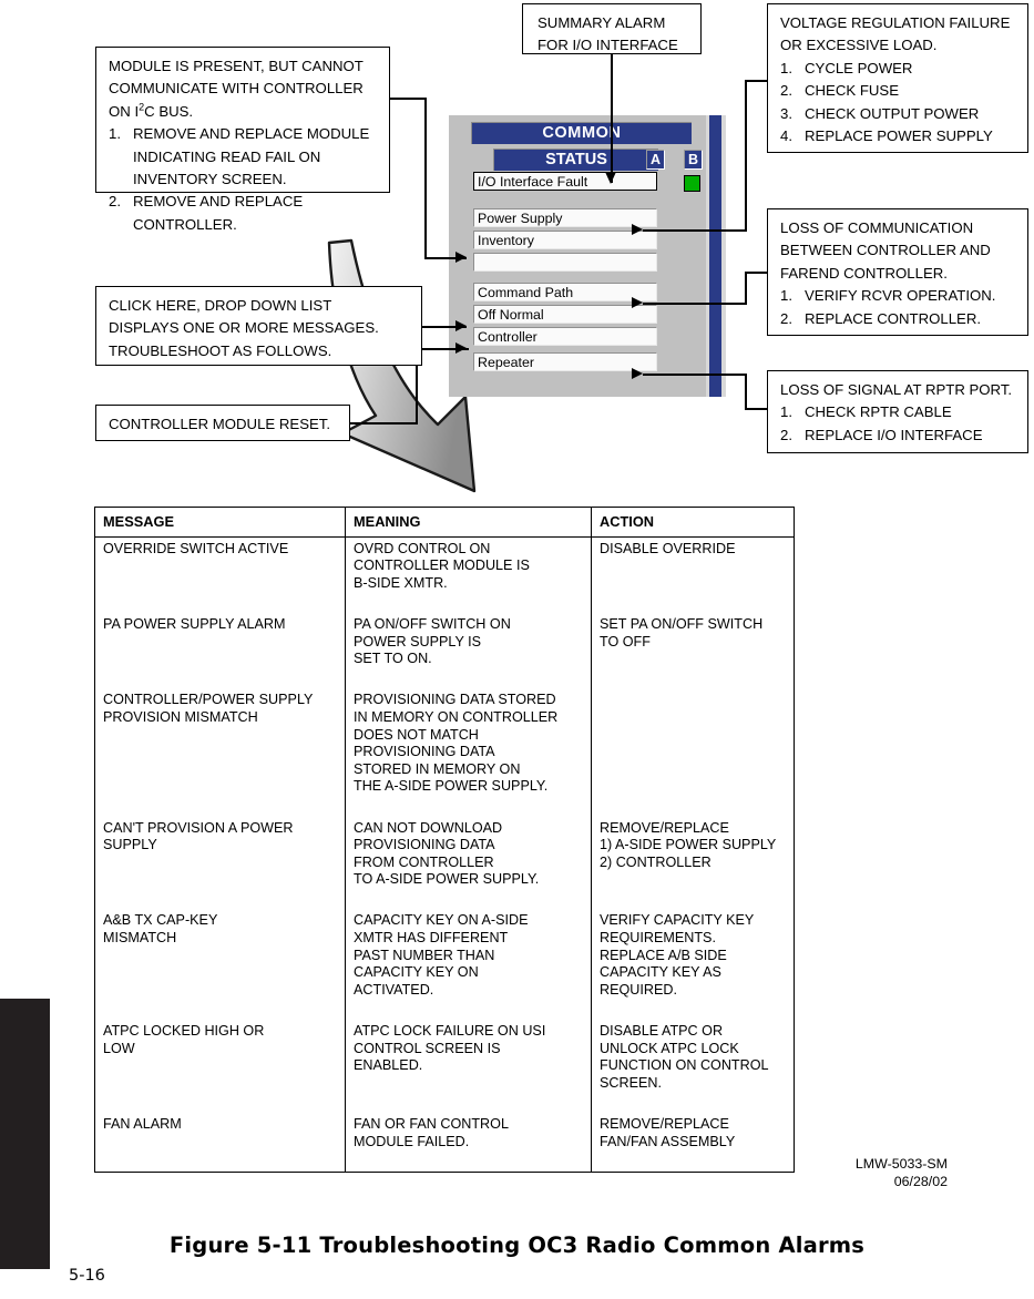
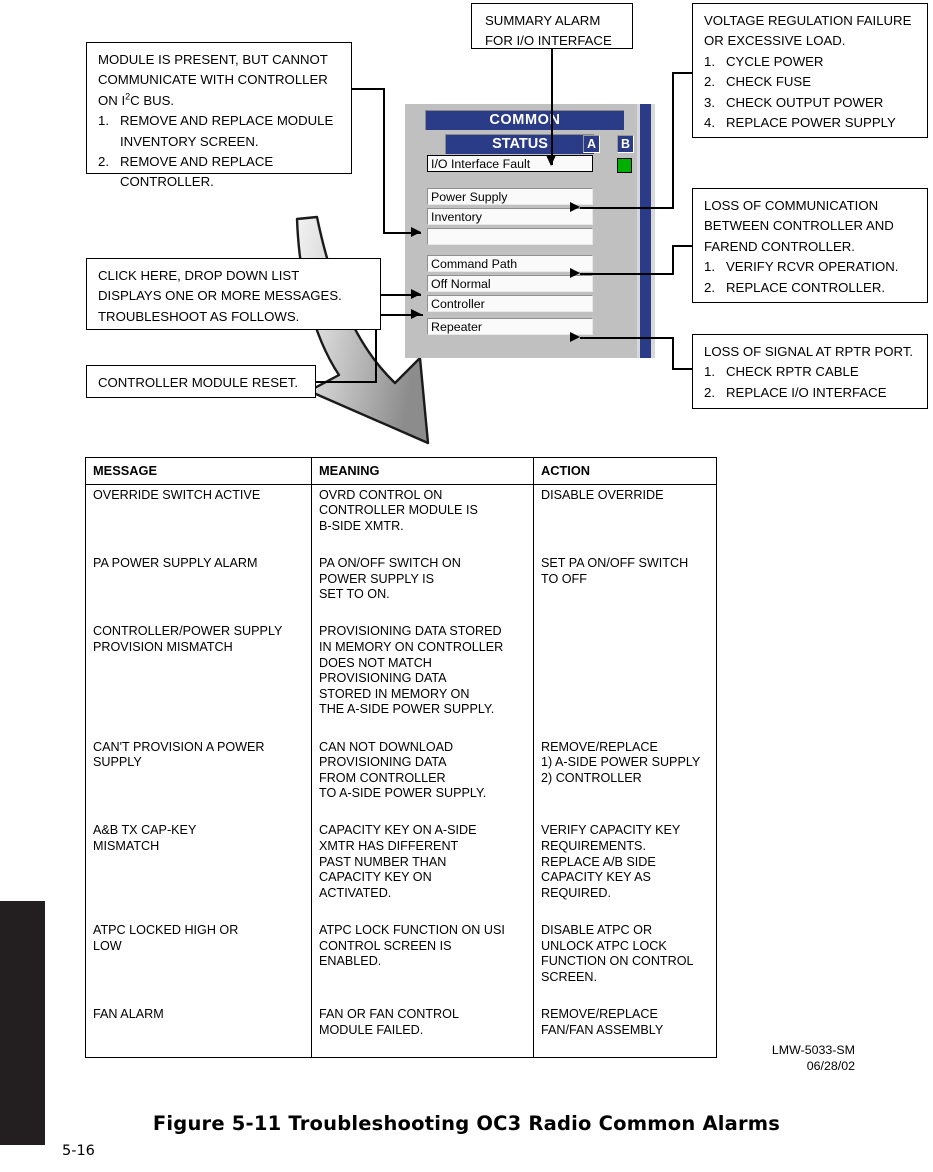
  COMMON
  STATUS
  A
  B
  I/O Interface Fault
  Power Supply
  Inventory
  Command Path
  Off Normal
  Controller
  Repeater
  MODULE IS PRESENT, BUT CANNOT
  COMMUNICATE WITH CONTROLLER
  ON I2C BUS.
  1. REMOVE AND REPLACE MODULE
- INDICATING READ FAIL ON
  INVENTORY SCREEN.
  2. REMOVE AND REPLACE
  CONTROLLER.
  SUMMARY ALARM
  FOR I/O INTERFACE
  VOLTAGE REGULATION FAILURE
  OR EXCESSIVE LOAD.
  1. CYCLE POWER
  2. CHECK FUSE
  3. CHECK OUTPUT POWER
  4. REPLACE POWER SUPPLY
  LOSS OF COMMUNICATION
  BETWEEN CONTROLLER AND
  FAREND CONTROLLER.
  1. VERIFY RCVR OPERATION.
  2. REPLACE CONTROLLER.
  CLICK HERE, DROP DOWN LIST
  DISPLAYS ONE OR MORE MESSAGES.
  TROUBLESHOOT AS FOLLOWS.
  LOSS OF SIGNAL AT RPTR PORT.
  1. CHECK RPTR CABLE
  2. REPLACE I/O INTERFACE
  CONTROLLER MODULE RESET.
  MESSAGE	MEANING	ACTION
  OVERRIDE SWITCH ACTIVE	OVRD CONTROL ONCONTROLLER MODULE ISB-SIDE XMTR.	DISABLE OVERRIDE
  PA POWER SUPPLY ALARM	PA ON/OFF SWITCH ONPOWER SUPPLY ISSET TO ON.	SET PA ON/OFF SWITCHTO OFF
  CONTROLLER/POWER SUPPLYPROVISION MISMATCH	PROVISIONING DATA STOREDIN MEMORY ON CONTROLLERDOES NOT MATCHPROVISIONING DATASTORED IN MEMORY ONTHE A-SIDE POWER SUPPLY.
  CAN'T PROVISION A POWERSUPPLY	CAN NOT DOWNLOADPROVISIONING DATAFROM CONTROLLERTO A-SIDE POWER SUPPLY.	REMOVE/REPLACE1) A-SIDE POWER SUPPLY2) CONTROLLER
  A&B TX CAP-KEYMISMATCH	CAPACITY KEY ON A-SIDEXMTR HAS DIFFERENTPAST NUMBER THANCAPACITY KEY ONACTIVATED.	VERIFY CAPACITY KEYREQUIREMENTS.REPLACE A/B SIDECAPACITY KEY ASREQUIRED.
- ATPC LOCKED HIGH ORLOW	ATPC LOCK FAILURE ON USICONTROL SCREEN ISENABLED.	DISABLE ATPC ORUNLOCK ATPC LOCKFUNCTION ON CONTROLSCREEN.
+ ATPC LOCKED HIGH ORLOW	ATPC LOCK FUNCTION ON USICONTROL SCREEN ISENABLED.	DISABLE ATPC ORUNLOCK ATPC LOCKFUNCTION ON CONTROLSCREEN.
  FAN ALARM	FAN OR FAN CONTROLMODULE FAILED.	REMOVE/REPLACEFAN/FAN ASSEMBLY
  LMW-5033-SM
  06/28/02
  Figure 5-11 Troubleshooting OC3 Radio Common Alarms
  5-16
